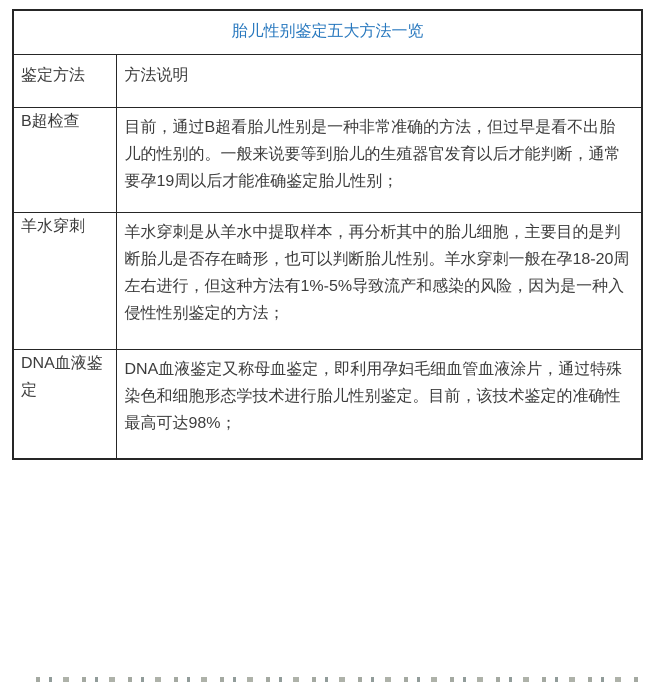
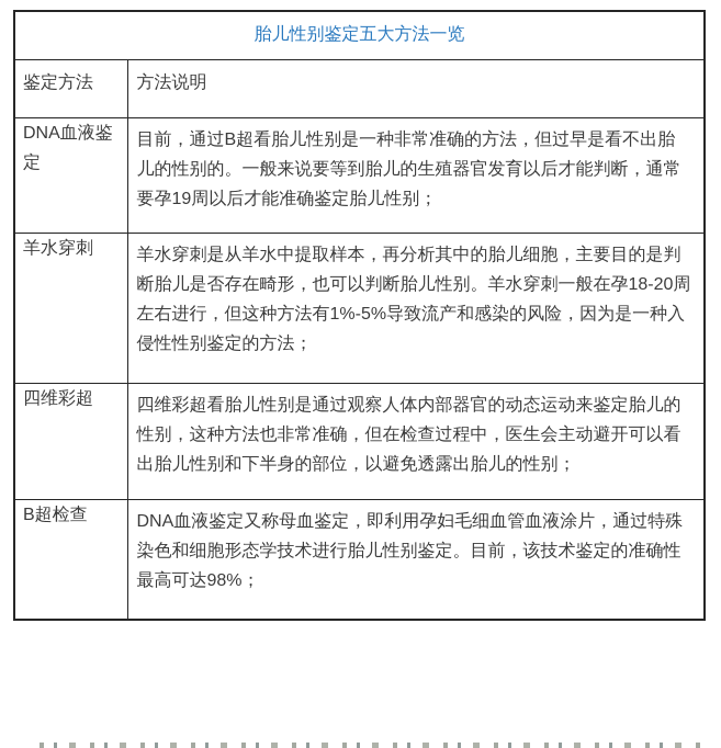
  胎儿性别鉴定五大方法一览
  鉴定方法	方法说明
- B超检查	目前，通过B超看胎儿性别是一种非常准确的方法，但过早是看不出胎儿的性别的。一般来说要等到胎儿的生殖器官发育以后才能判断，通常要孕19周以后才能准确鉴定胎儿性别；
+ DNA血液鉴定	目前，通过B超看胎儿性别是一种非常准确的方法，但过早是看不出胎儿的性别的。一般来说要等到胎儿的生殖器官发育以后才能判断，通常要孕19周以后才能准确鉴定胎儿性别；
  羊水穿刺	羊水穿刺是从羊水中提取样本，再分析其中的胎儿细胞，主要目的是判断胎儿是否存在畸形，也可以判断胎儿性别。羊水穿刺一般在孕18-20周左右进行，但这种方法有1%-5%导致流产和感染的风险，因为是一种入侵性性别鉴定的方法；
+ 四维彩超	四维彩超看胎儿性别是通过观察人体内部器官的动态运动来鉴定胎儿的性别，这种方法也非常准确，但在检查过程中，医生会主动避开可以看出胎儿性别和下半身的部位，以避免透露出胎儿的性别；
- DNA血液鉴定	DNA血液鉴定又称母血鉴定，即利用孕妇毛细血管血液涂片，通过特殊染色和细胞形态学技术进行胎儿性别鉴定。目前，该技术鉴定的准确性最高可达98%；
+ B超检查	DNA血液鉴定又称母血鉴定，即利用孕妇毛细血管血液涂片，通过特殊染色和细胞形态学技术进行胎儿性别鉴定。目前，该技术鉴定的准确性最高可达98%；
